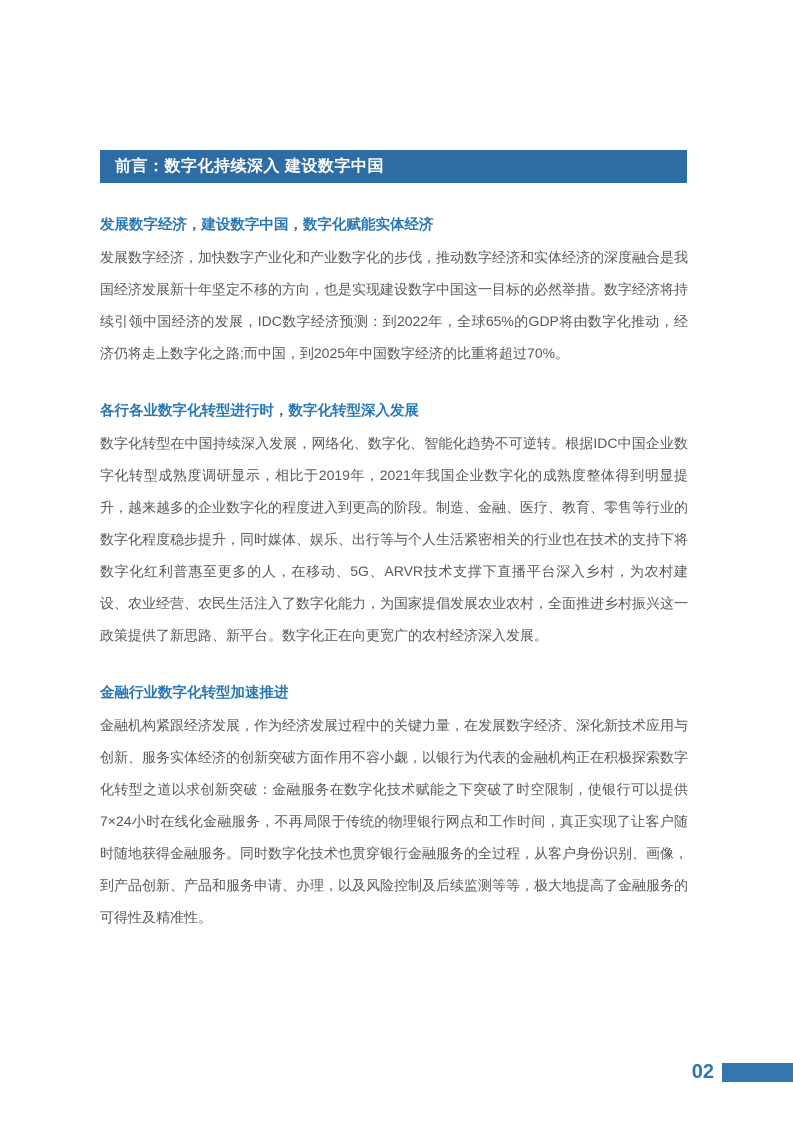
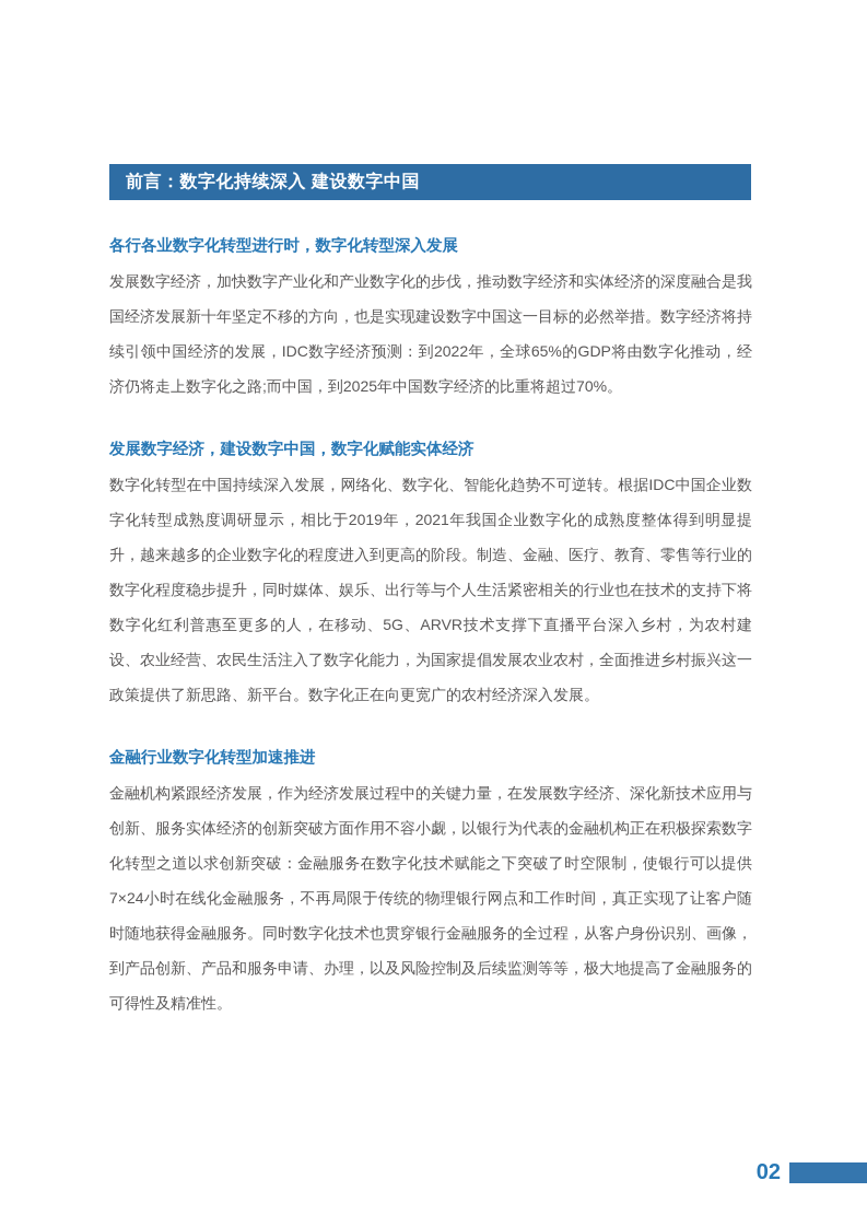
  前言：数字化持续深入 建设数字中国
- 发展数字经济，建设数字中国，数字化赋能实体经济
+ 各行各业数字化转型进行时，数字化转型深入发展
  发展数字经济，加快数字产业化和产业数字化的步伐，推动数字经济和实体经济的深度融合是我国经济发展新十年坚定不移的方向，也是实现建设数字中国这一目标的必然举措。数字经济将持续引领中国经济的发展，IDC数字经济预测：到2022年，全球65%的GDP将由数字化推动，经济仍将走上数字化之路;而中国，到2025年中国数字经济的比重将超过70%。
- 各行各业数字化转型进行时，数字化转型深入发展
+ 发展数字经济，建设数字中国，数字化赋能实体经济
  数字化转型在中国持续深入发展，网络化、数字化、智能化趋势不可逆转。根据IDC中国企业数字化转型成熟度调研显示，相比于2019年，2021年我国企业数字化的成熟度整体得到明显提升，越来越多的企业数字化的程度进入到更高的阶段。制造、金融、医疗、教育、零售等行业的数字化程度稳步提升，同时媒体、娱乐、出行等与个人生活紧密相关的行业也在技术的支持下将数字化红利普惠至更多的人，在移动、5G、ARVR技术支撑下直播平台深入乡村，为农村建设、农业经营、农民生活注入了数字化能力，为国家提倡发展农业农村，全面推进乡村振兴这一政策提供了新思路、新平台。数字化正在向更宽广的农村经济深入发展。
  金融行业数字化转型加速推进
  金融机构紧跟经济发展，作为经济发展过程中的关键力量，在发展数字经济、深化新技术应用与创新、服务实体经济的创新突破方面作用不容小觑，以银行为代表的金融机构正在积极探索数字化转型之道以求创新突破：金融服务在数字化技术赋能之下突破了时空限制，使银行可以提供7×24小时在线化金融服务，不再局限于传统的物理银行网点和工作时间，真正实现了让客户随时随地获得金融服务。同时数字化技术也贯穿银行金融服务的全过程，从客户身份识别、画像，到产品创新、产品和服务申请、办理，以及风险控制及后续监测等等，极大地提高了金融服务的可得性及精准性。
  02
